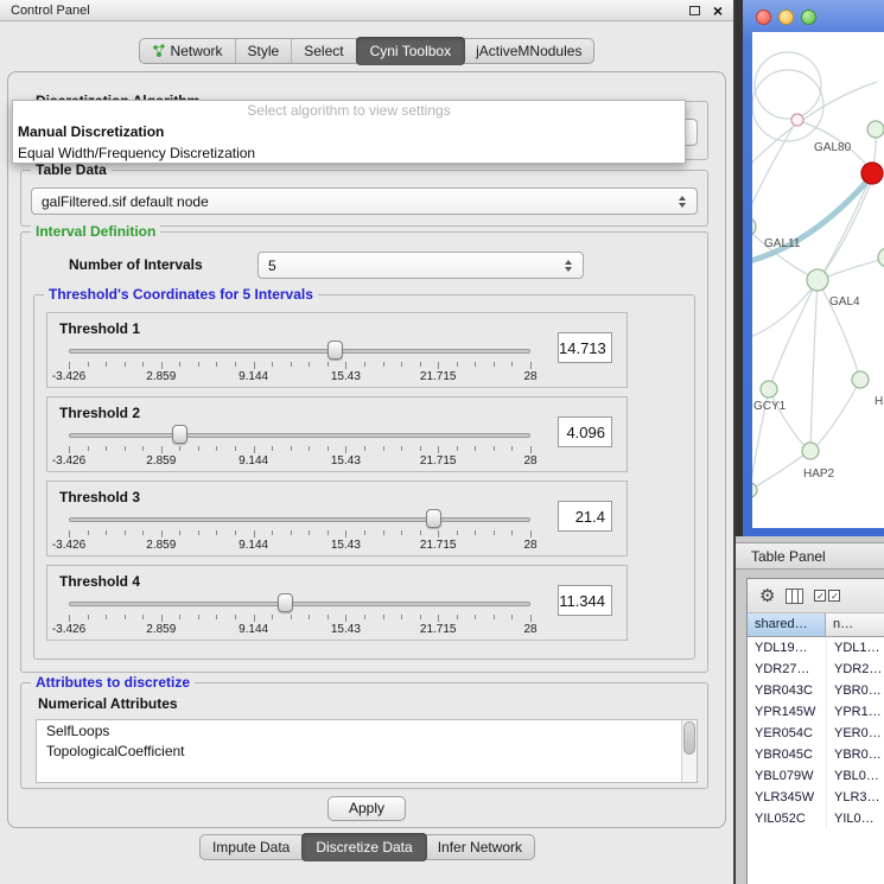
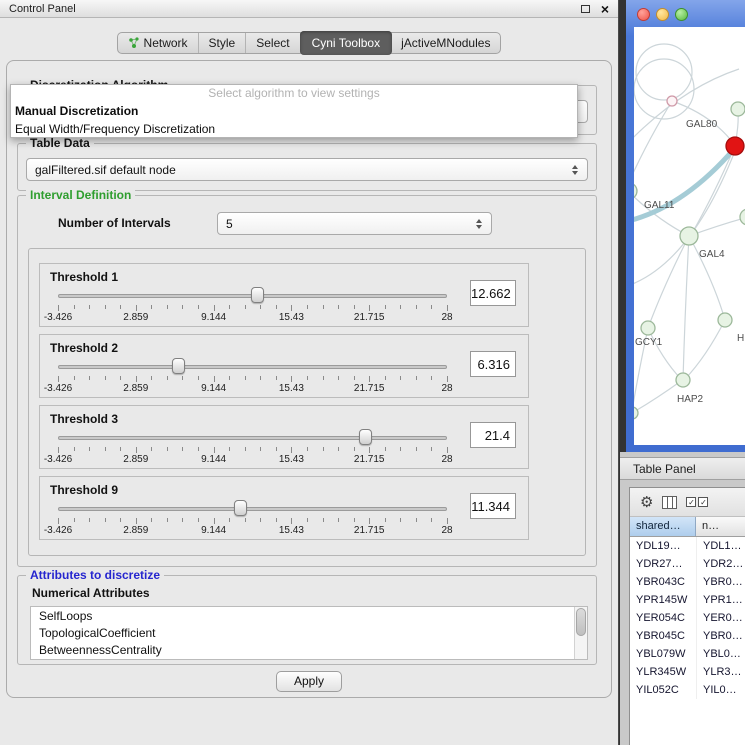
  Control Panel
  ×
  Network
  Style
  Select
  Cyni Toolbox
  jActiveMNodules
  Table Data
  galFiltered.sif default node
  Interval Definition
  Number of Intervals
  5
- Threshold's Coordinates for 5 Intervals
  Threshold 1
  -3.426
  2.859
  9.144
  15.43
  21.715
  28
- 14.713
+ 12.662
  Threshold 2
  -3.426
  2.859
  9.144
  15.43
  21.715
  28
- 4.096
+ 6.316
  Threshold 3
  -3.426
  2.859
  9.144
  15.43
  21.715
  28
  21.4
- Threshold 4
+ Threshold 9
  -3.426
  2.859
  9.144
  15.43
  21.715
  28
  11.344
  Attributes to discretize
  Numerical Attributes
  SelfLoops
  TopologicalCoefficient
+ BetweennessCentrality
  Apply
- Impute Data
- Discretize Data
- Infer Network
  Select algorithm to view settings
  Manual Discretization
  Equal Width/Frequency Discretization
  GAL80
  GAL11
  GAL4
  GCY1
  HAP2
  H
  Table Panel
  ⚙
  ✓
  ✓
  shared…
  n…
  YDL19…
  YDL1…
  YDR27…
  YDR2…
  YBR043C
  YBR0…
  YPR145W
  YPR1…
  YER054C
  YER0…
  YBR045C
  YBR0…
  YBL079W
  YBL0…
  YLR345W
  YLR3…
  YIL052C
  YIL0…
